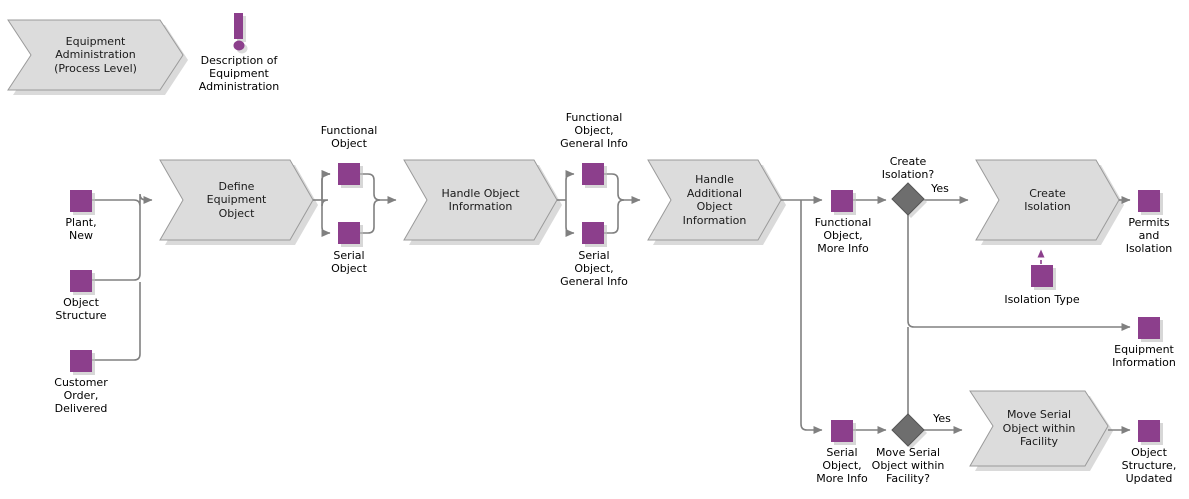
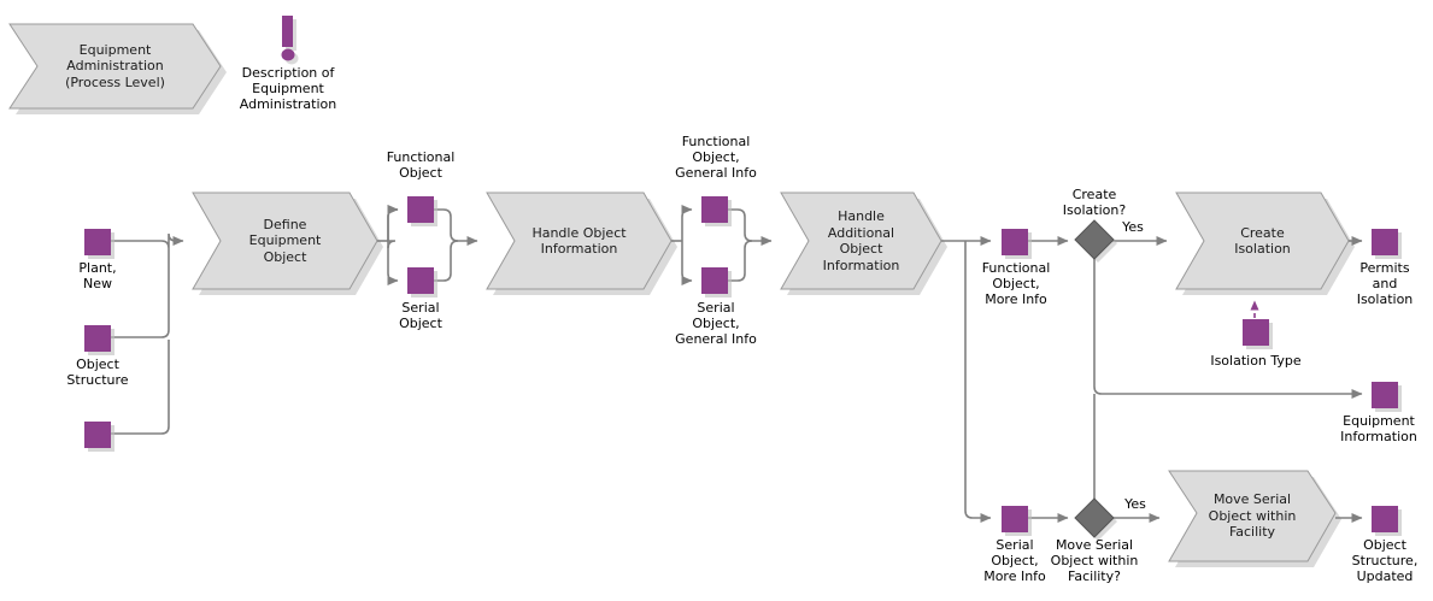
  Equipment
  Administration
  (Process Level)
  Description of
  Equipment
  Administration
  Plant,
  New
  Object
  Structure
- Customer
- Order,
- Delivered
  Define
  Equipment
  Object
  Handle Object
  Information
  Handle
  Additional
  Object
  Information
  Create
  Isolation
  Move Serial
  Object within
  Facility
  Functional
  Object
  Serial
  Object
  Functional
  Object,
  General Info
  Serial
  Object,
  General Info
  Functional
  Object,
  More Info
  Serial
  Object,
  More Info
  Isolation Type
  Permits
  and
  Isolation
  Equipment
  Information
  Object
  Structure,
  Updated
  Create
  Isolation?
  Yes
  Move Serial
  Object within
  Facility?
  Yes
